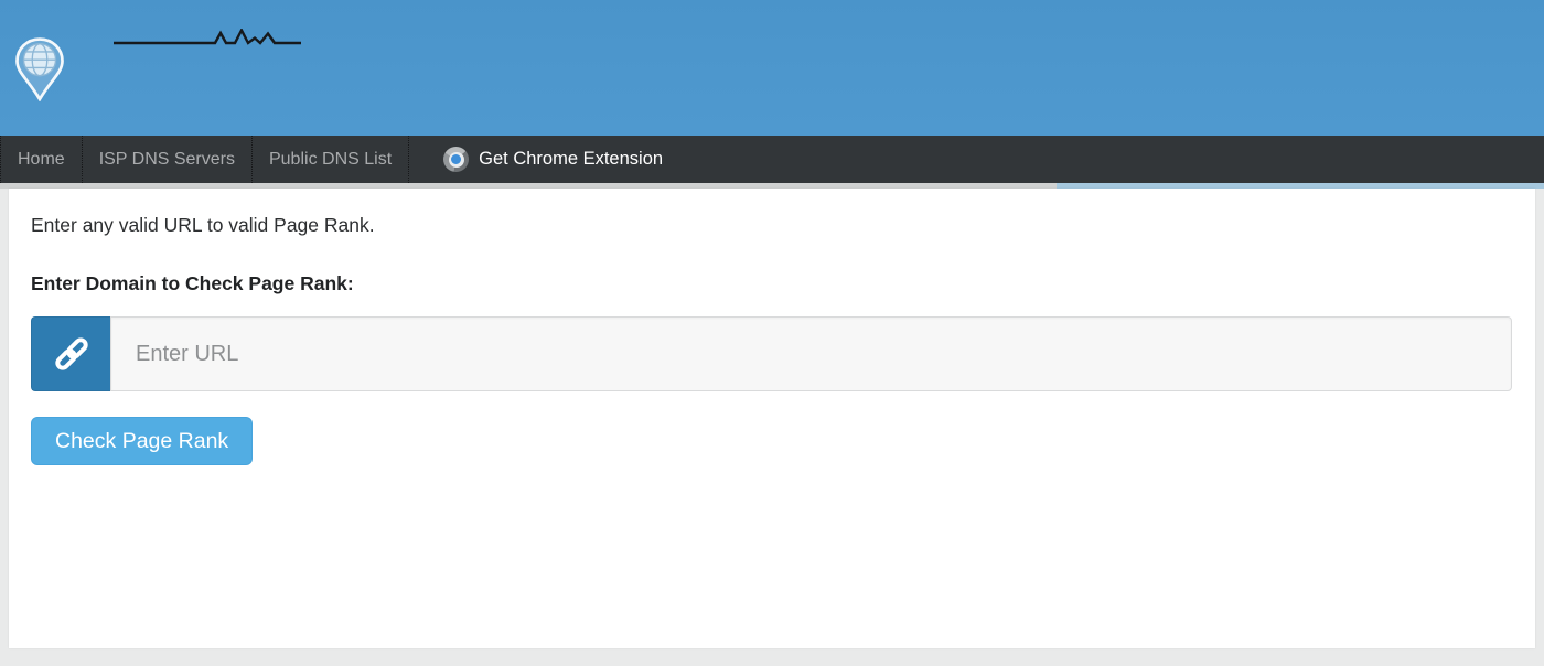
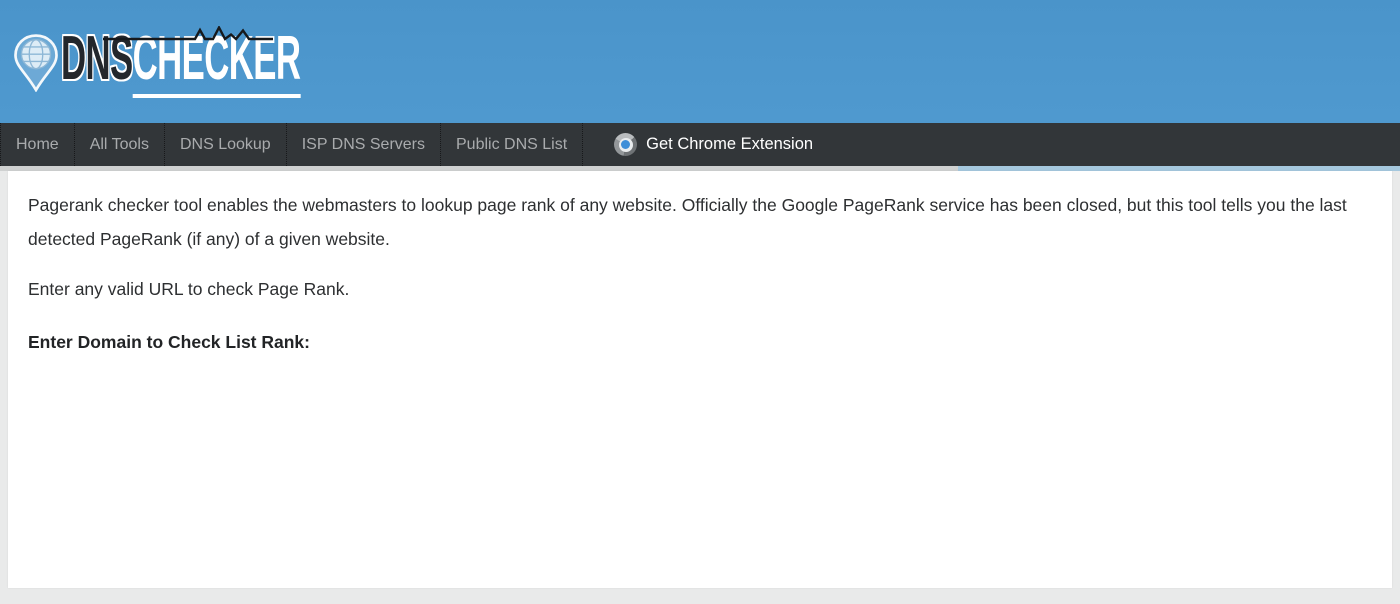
+ DNSCHECKER
  Home
+ All Tools
+ DNS Lookup
  ISP DNS Servers
  Public DNS List
  Get Chrome Extension
+ Pagerank checker tool enables the webmasters to lookup page rank of any website. Officially the Google PageRank service has been closed, but this tool tells you the last detected PageRank (if any) of a given website.
- Enter any valid URL to valid Page Rank.
+ Enter any valid URL to check Page Rank.
- Enter Domain to Check Page Rank:
+ Enter Domain to Check List Rank:
- Enter URL
- Check Page Rank
